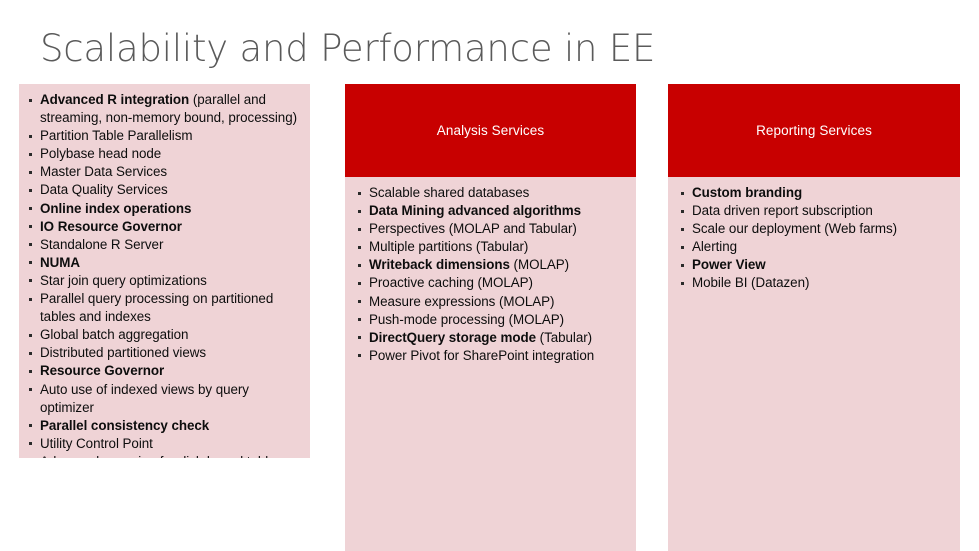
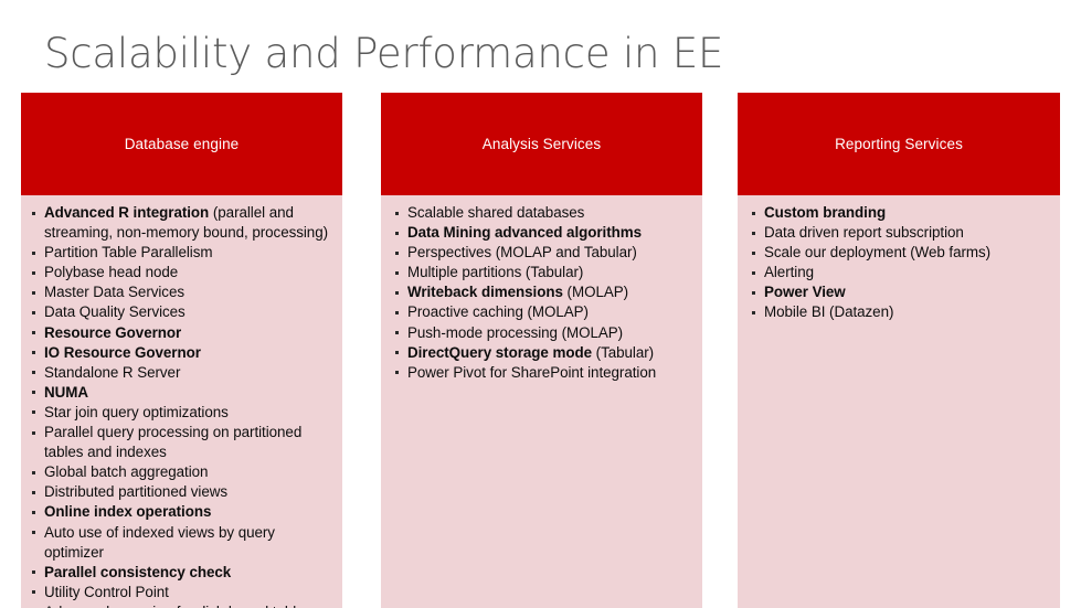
  Scalability and Performance in EE
+ Database engine
  Advanced R integration (parallel and streaming, non-memory bound, processing)
  Partition Table Parallelism
  Polybase head node
  Master Data Services
  Data Quality Services
- Online index operations
+ Resource Governor
  IO Resource Governor
  Standalone R Server
  NUMA
  Star join query optimizations
  Parallel query processing on partitioned tables and indexes
  Global batch aggregation
  Distributed partitioned views
- Resource Governor
+ Online index operations
  Auto use of indexed views by query optimizer
  Parallel consistency check
  Utility Control Point
  Analysis Services
  Scalable shared databases
  Data Mining advanced algorithms
  Perspectives (MOLAP and Tabular)
  Multiple partitions (Tabular)
  Writeback dimensions (MOLAP)
  Proactive caching (MOLAP)
- Measure expressions (MOLAP)
  Push-mode processing (MOLAP)
  DirectQuery storage mode (Tabular)
  Power Pivot for SharePoint integration
  Reporting Services
  Custom branding
  Data driven report subscription
  Scale our deployment (Web farms)
  Alerting
  Power View
  Mobile BI (Datazen)
